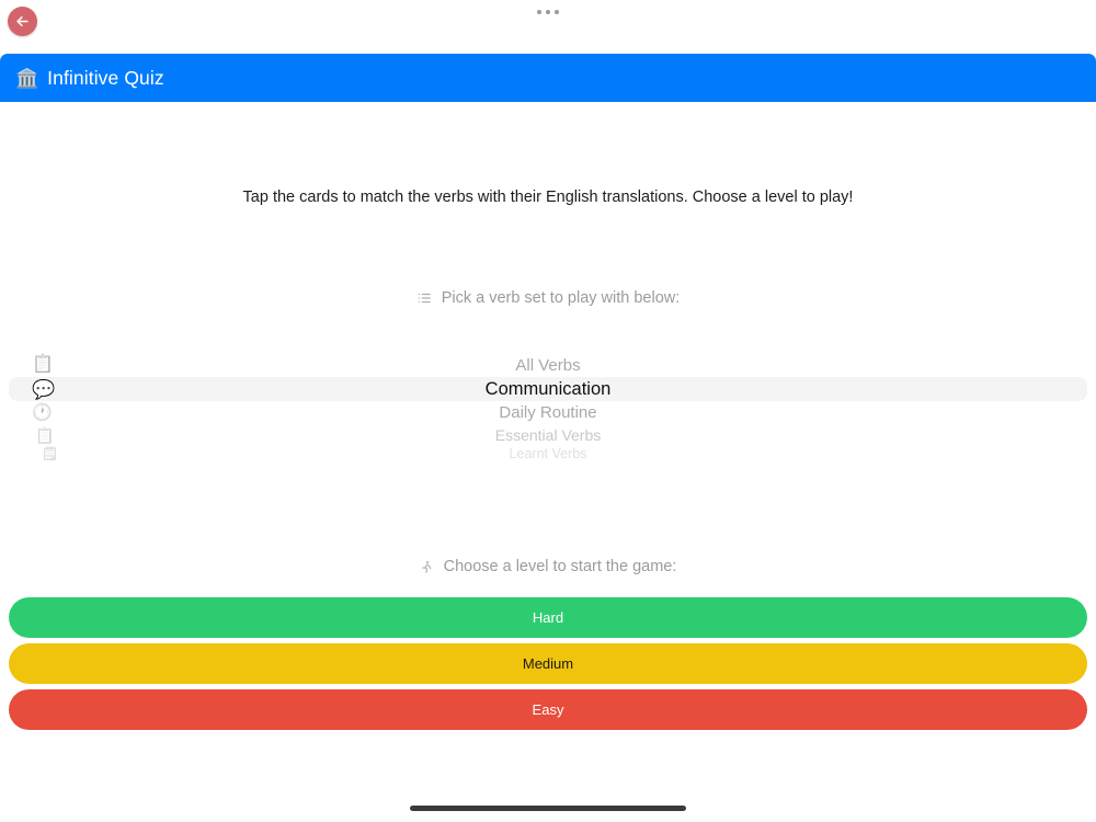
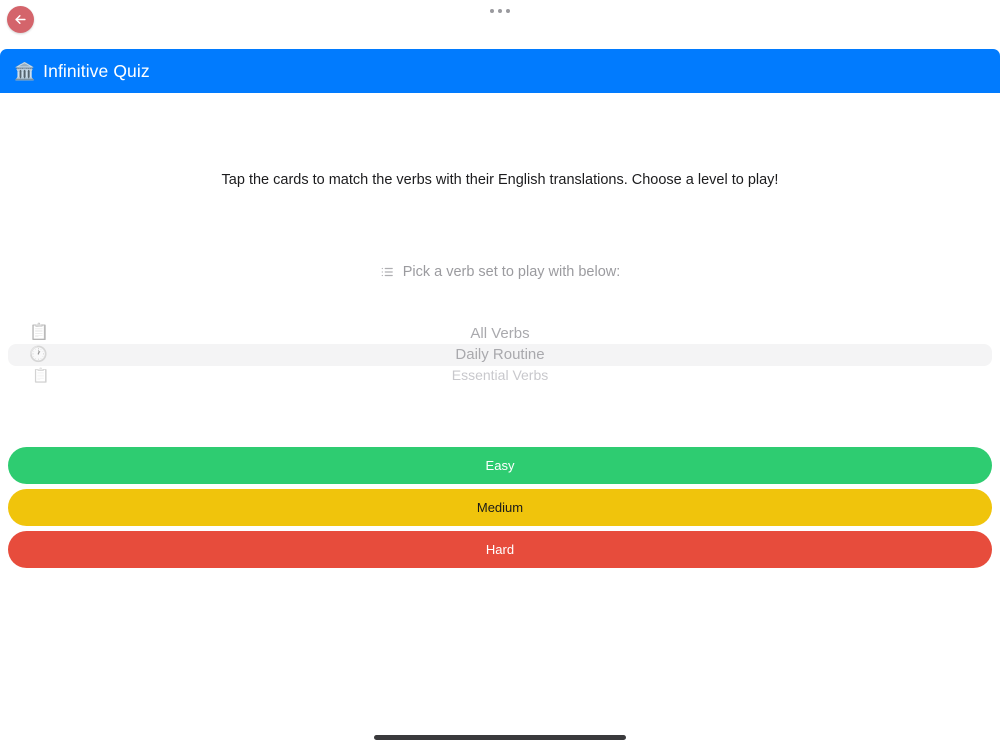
  🏛️
  Infinitive Quiz
  Tap the cards to match the verbs with their English translations. Choose a level to play!
  Pick a verb set to play with below:
  📋
  All Verbs
- 💬
- Communication
  🕐
  Daily Routine
  📋
  Essential Verbs
- 🗒
- Learnt Verbs
- Choose a level to start the game:
- Hard
+ Easy
  Medium
- Easy
+ Hard
